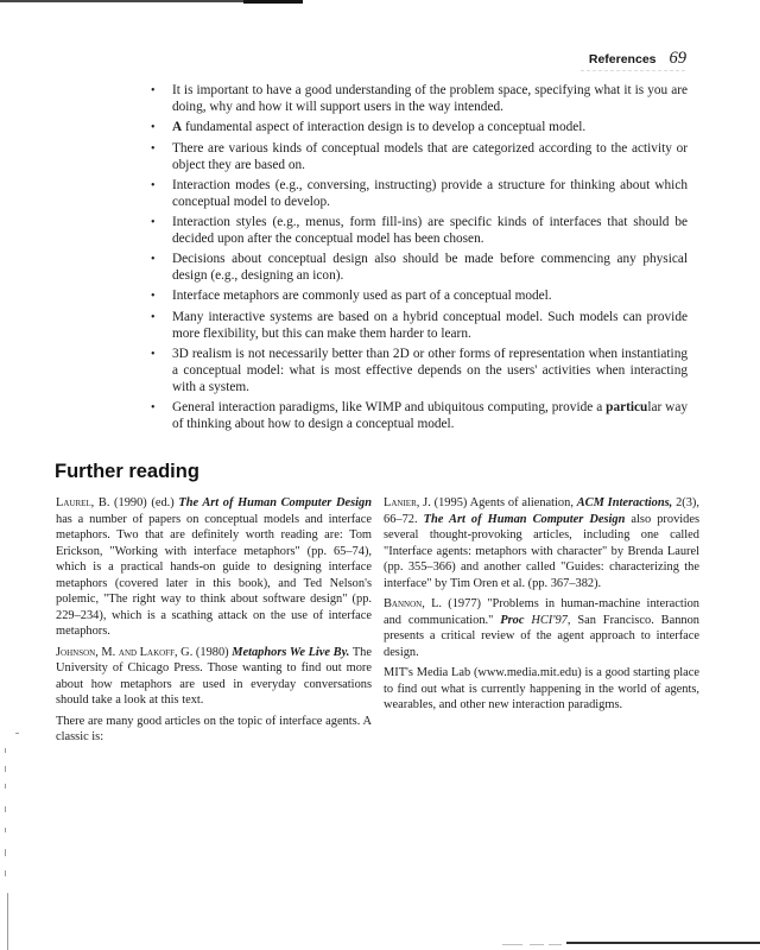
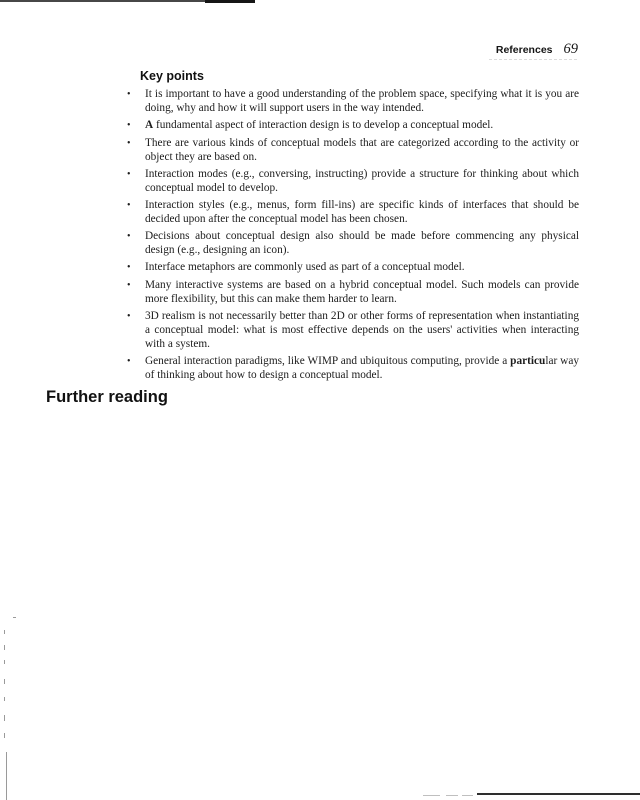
  References
  69
+ Key points
  •
  It is important to have a good understanding of the problem space, specifying what it is you are doing, why and how it will support users in the way intended.
  •
  A fundamental aspect of interaction design is to develop a conceptual model.
  •
  There are various kinds of conceptual models that are categorized according to the activity or object they are based on.
  •
  Interaction modes (e.g., conversing, instructing) provide a structure for thinking about which conceptual model to develop.
  •
  Interaction styles (e.g., menus, form fill-ins) are specific kinds of interfaces that should be decided upon after the conceptual model has been chosen.
  •
  Decisions about conceptual design also should be made before commencing any physical design (e.g., designing an icon).
  •
  Interface metaphors are commonly used as part of a conceptual model.
  •
  Many interactive systems are based on a hybrid conceptual model. Such models can provide more flexibility, but this can make them harder to learn.
  •
  3D realism is not necessarily better than 2D or other forms of representation when instantiating a conceptual model: what is most effective depends on the users' activities when interacting with a system.
  •
  General interaction paradigms, like WIMP and ubiquitous computing, provide a particular way of thinking about how to design a conceptual model.
  Further reading
- Laurel, B. (1990) (ed.) The Art of Human Computer Design has a number of papers on conceptual models and interface metaphors. Two that are definitely worth reading are: Tom Erickson, "Working with interface metaphors" (pp. 65–74), which is a practical hands-on guide to designing interface metaphors (covered later in this book), and Ted Nelson's polemic, "The right way to think about software design" (pp. 229–234), which is a scathing attack on the use of interface metaphors.
- Johnson, M. and Lakoff, G. (1980) Metaphors We Live By. The University of Chicago Press. Those wanting to find out more about how metaphors are used in everyday conversations should take a look at this text.
- There are many good articles on the topic of interface agents. A classic is:
- Lanier, J. (1995) Agents of alienation, ACM Interactions, 2(3), 66–72. The Art of Human Computer Design also provides several thought-provoking articles, including one called "Interface agents: metaphors with character" by Brenda Laurel (pp. 355–366) and another called "Guides: characterizing the interface" by Tim Oren et al. (pp. 367–382).
- Bannon, L. (1977) "Problems in human-machine interaction and communication." Proc HCI'97, San Francisco. Bannon presents a critical review of the agent approach to interface design.
- MIT's Media Lab (www.media.mit.edu) is a good starting place to find out what is currently happening in the world of agents, wearables, and other new interaction paradigms.
